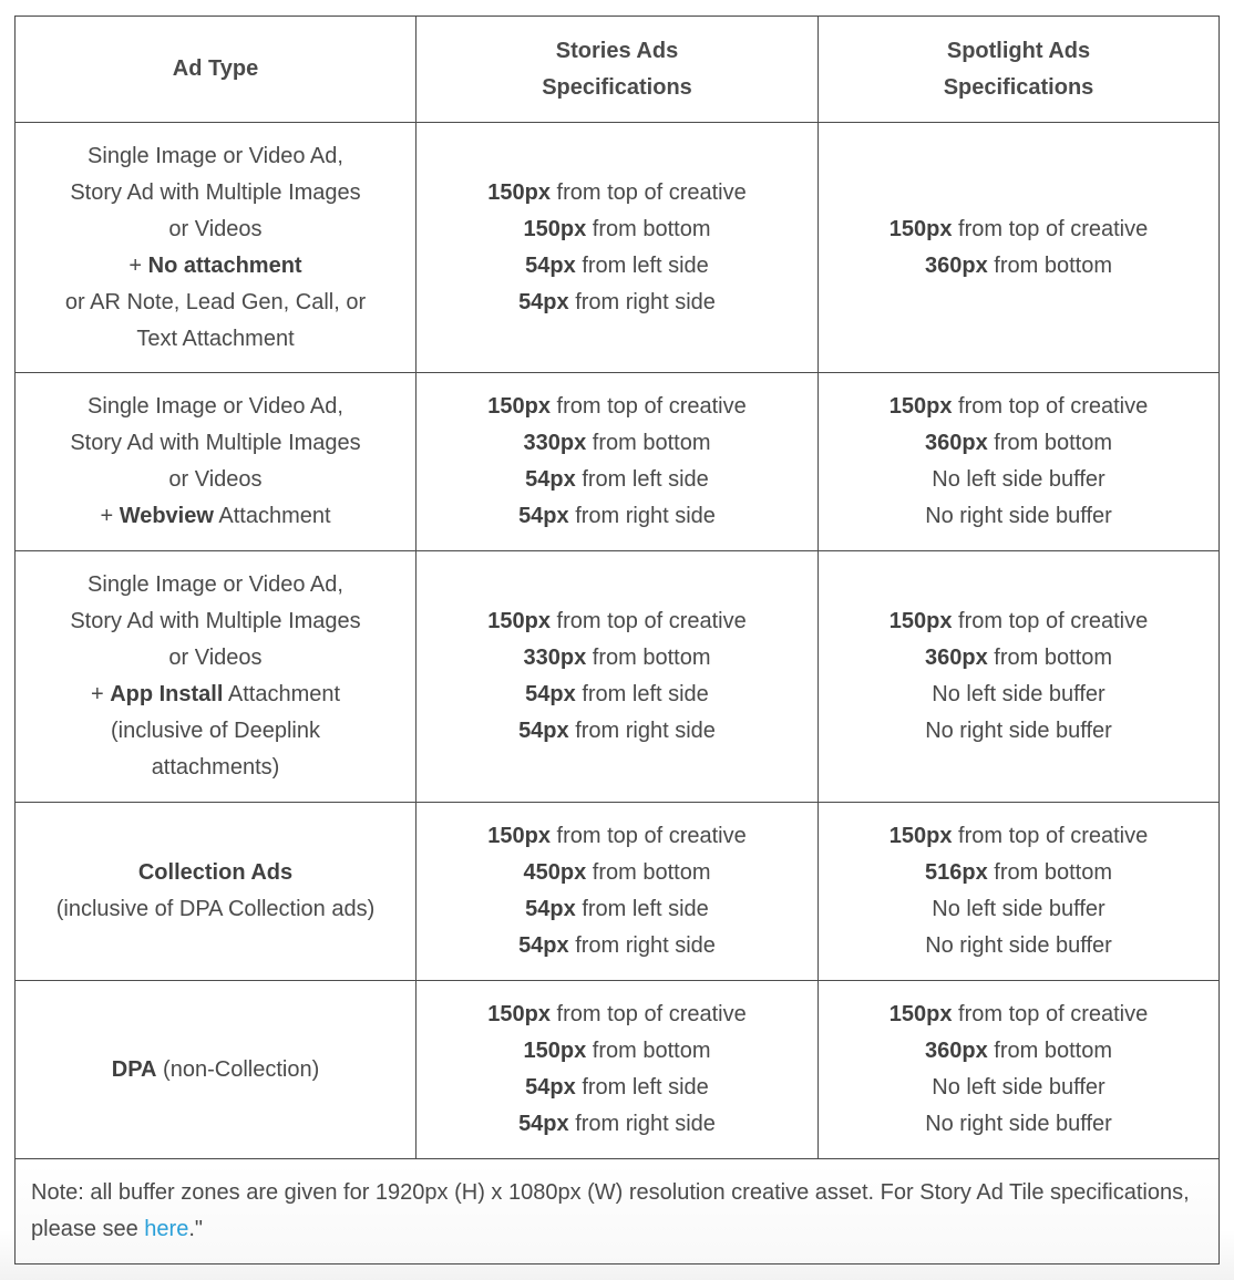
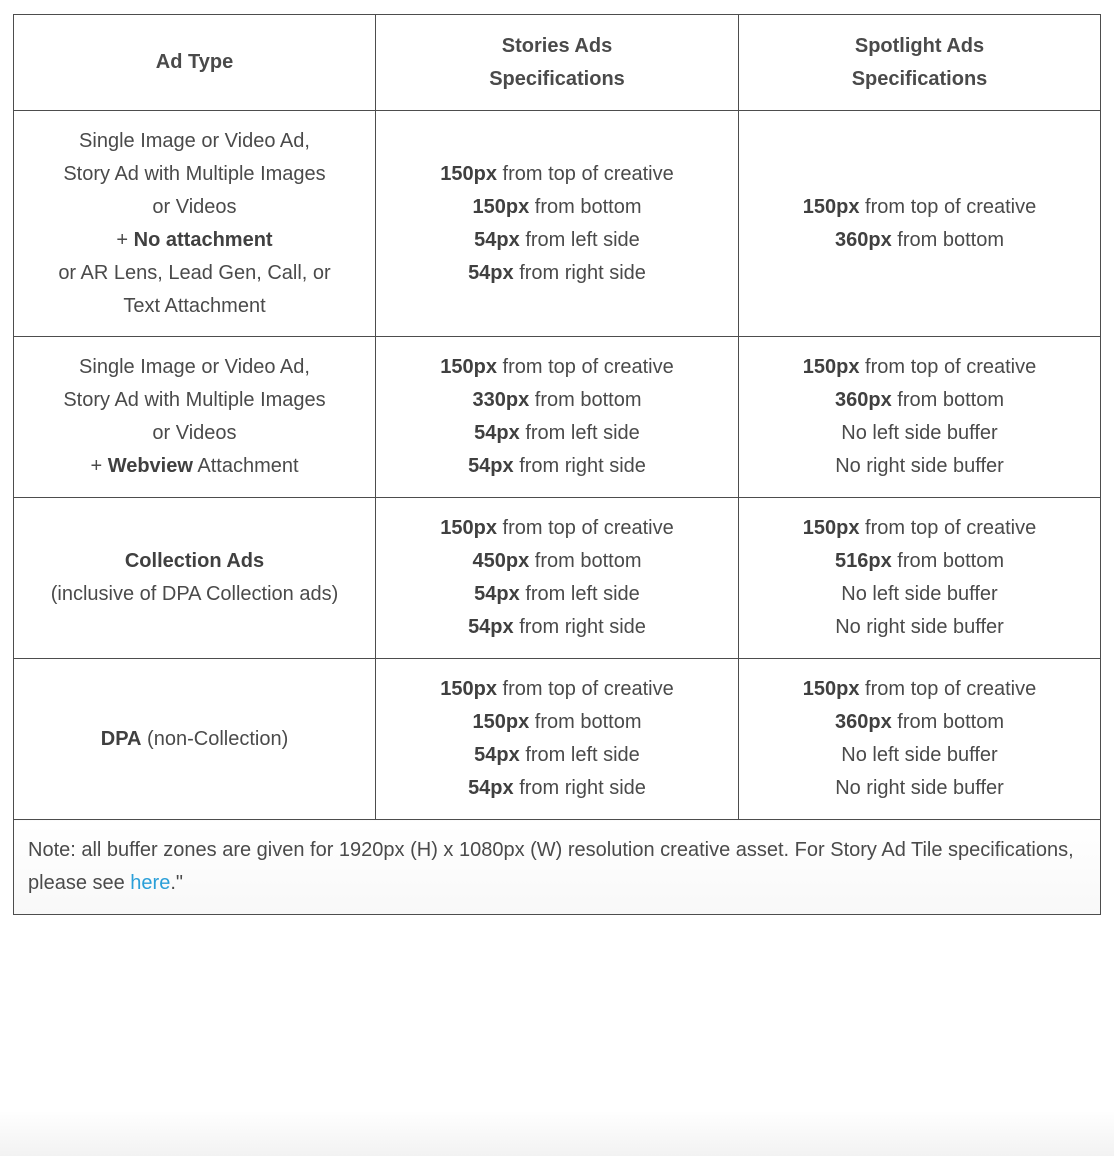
  Ad Type	Stories Ads Specifications	Spotlight Ads Specifications
- Single Image or Video Ad, Story Ad with Multiple Images or Videos + No attachment or AR Note, Lead Gen, Call, or Text Attachment	150px from top of creative 150px from bottom 54px from left side 54px from right side	150px from top of creative 360px from bottom
+ Single Image or Video Ad, Story Ad with Multiple Images or Videos + No attachment or AR Lens, Lead Gen, Call, or Text Attachment	150px from top of creative 150px from bottom 54px from left side 54px from right side	150px from top of creative 360px from bottom
  Single Image or Video Ad, Story Ad with Multiple Images or Videos + Webview Attachment	150px from top of creative 330px from bottom 54px from left side 54px from right side	150px from top of creative 360px from bottom No left side buffer No right side buffer
- Single Image or Video Ad, Story Ad with Multiple Images or Videos + App Install Attachment (inclusive of Deeplink attachments)	150px from top of creative 330px from bottom 54px from left side 54px from right side	150px from top of creative 360px from bottom No left side buffer No right side buffer
  Collection Ads (inclusive of DPA Collection ads)	150px from top of creative 450px from bottom 54px from left side 54px from right side	150px from top of creative 516px from bottom No left side buffer No right side buffer
  DPA (non-Collection)	150px from top of creative 150px from bottom 54px from left side 54px from right side	150px from top of creative 360px from bottom No left side buffer No right side buffer
  Note: all buffer zones are given for 1920px (H) x 1080px (W) resolution creative asset. For Story Ad Tile specifications, please see here."
